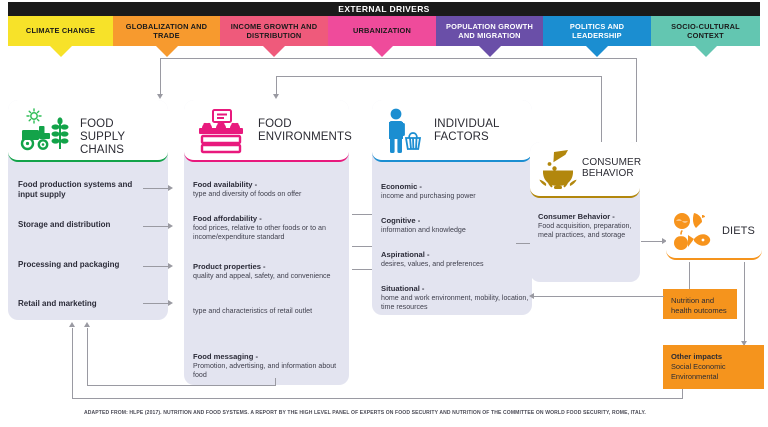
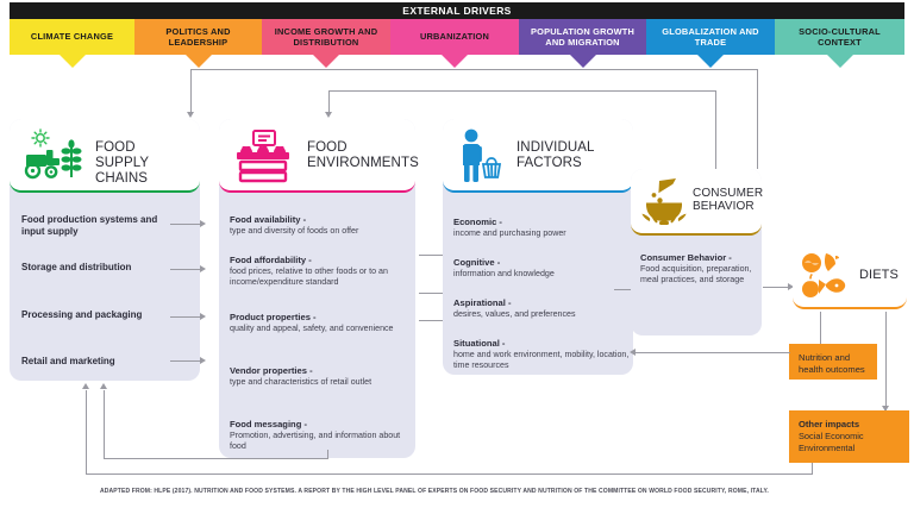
  EXTERNAL DRIVERS
  CLIMATE CHANGE
- GLOBALIZATION AND TRADE
+ POLITICS AND LEADERSHIP
  INCOME GROWTH AND DISTRIBUTION
  URBANIZATION
  POPULATION GROWTH AND MIGRATION
- POLITICS AND LEADERSHIP
+ GLOBALIZATION AND TRADE
  SOCIO-CULTURAL CONTEXT
  FOOD
  SUPPLY CHAINS
  Food production systems and input supply
  Storage and distribution
  Processing and packaging
  Retail and marketing
  FOOD
  ENVIRONMENTS
  Food availability -
  type and diversity of foods on offer
  Food affordability -
  food prices, relative to other foods or to an income/expenditure standard
  Product properties -
  quality and appeal, safety, and convenience
+ Vendor properties -
  type and characteristics of retail outlet
  Food messaging -
  Promotion, advertising, and information about food
  INDIVIDUAL
  FACTORS
  Economic -
  income and purchasing power
  Cognitive -
  information and knowledge
  Aspirational -
  desires, values, and preferences
  Situational -
  home and work environment, mobility, location, time resources
  CONSUMER
  BEHAVIOR
  Consumer Behavior -
  Food acquisition, preparation, meal practices, and storage
  DIETS
  Nutrition and health outcomes
  Other impacts
  Social Economic Environmental
